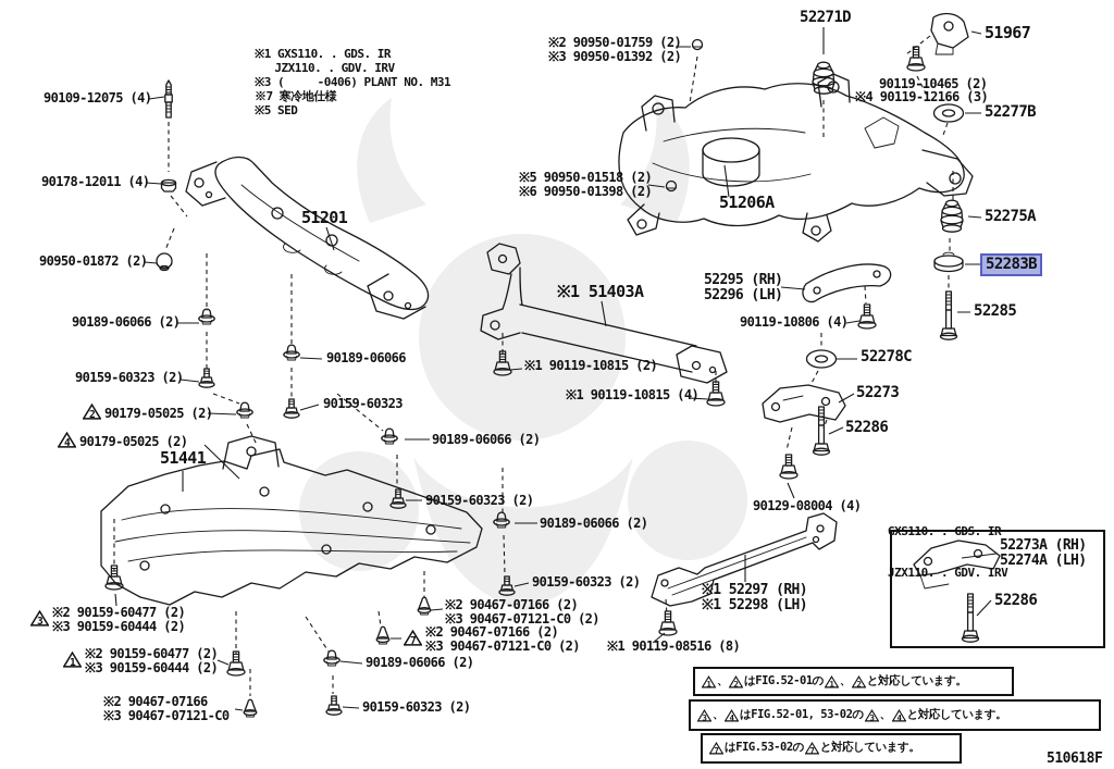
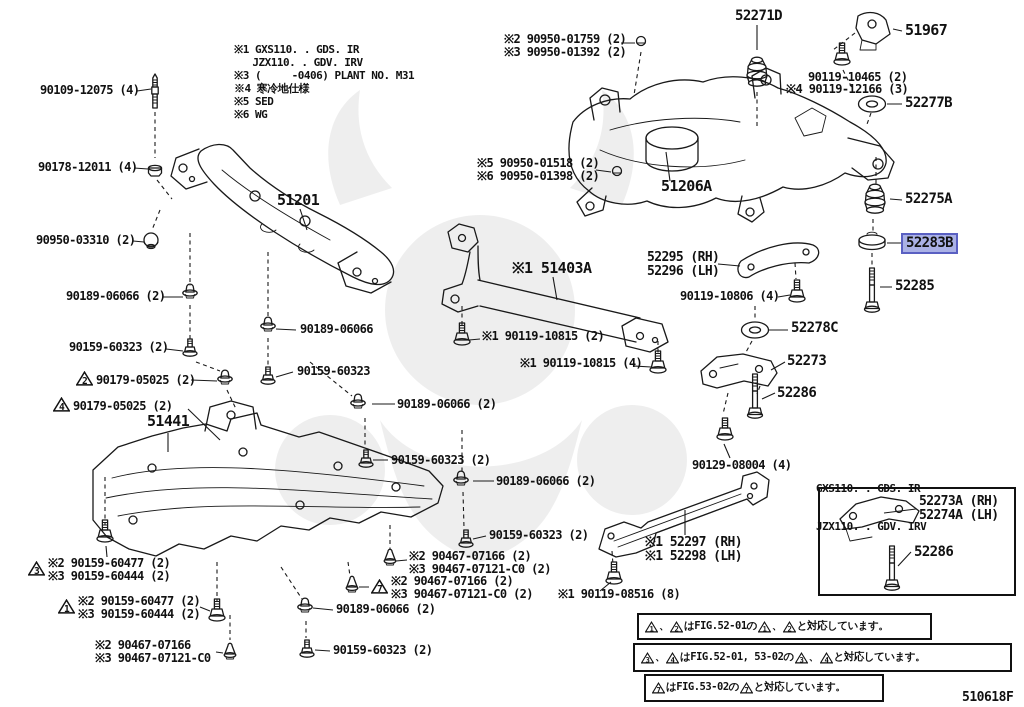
  ※1 GXS110. . GDS. IR
  JZX110. . GDV. IRV
  ※3 ( -0406) PLANT NO. M31
- ※7 寒冷地仕様
+ ※4 寒冷地仕様
  ※5 SED
+ ※6 WG
  90109-12075 (4)
  90178-12011 (4)
- 90950-01872 (2)
+ 90950-03310 (2)
  51201
  90189-06066 (2)
  90159-60323 (2)
  2
  90179-05025 (2)
  4
  90179-05025 (2)
  51441
  90189-06066
  90159-60323
  90189-06066 (2)
  90159-60323 (2)
  90189-06066 (2)
  90159-60323 (2)
  ※2 90467-07166 (2)
  ※3 90467-07121-C0 (2)
  7
  ※2 90467-07166 (2)
  ※3 90467-07121-C0 (2)
  90189-06066 (2)
  90159-60323 (2)
  3
  ※2 90159-60477 (2)
  ※3 90159-60444 (2)
  1
  ※2 90159-60477 (2)
  ※3 90159-60444 (2)
  ※2 90467-07166
  ※3 90467-07121-C0
  ※1 51403A
  ※1 90119-10815 (2)
  ※1 90119-10815 (4)
  ※2 90950-01759 (2)
  ※3 90950-01392 (2)
  52271D
  51967
  90119-10465 (2)
  ※4 90119-12166 (3)
  52277B
  ※5 90950-01518 (2)
  ※6 90950-01398 (2)
  51206A
  52275A
  52283B
  52285
  52295 (RH)
  52296 (LH)
  90119-10806 (4)
  52278C
  52273
  52286
  90129-08004 (4)
  ※1 52297 (RH)
  ※1 52298 (LH)
  ※1 90119-08516 (8)
  52273A (RH)
  52274A (LH)
  52286
  GXS110. . GDS. IR
  JZX110. . GDV. IRV
  1
  、
  2
  はFIG.52-01の
  1
  、
  2
  と対応しています。
  3
  、
  4
  はFIG.52-01, 53-02の
  3
  、
  4
  と対応しています。
  7
  はFIG.53-02の
  7
  と対応しています。
  510618F
